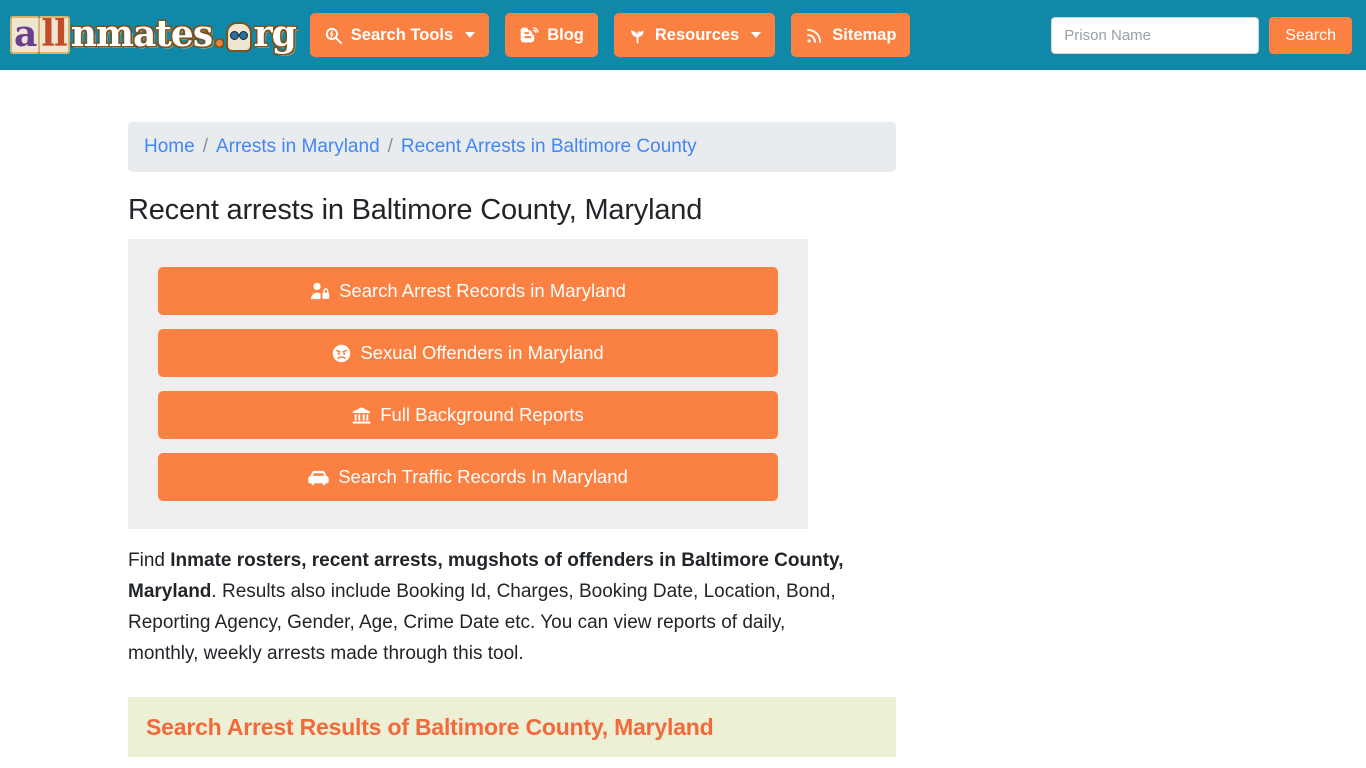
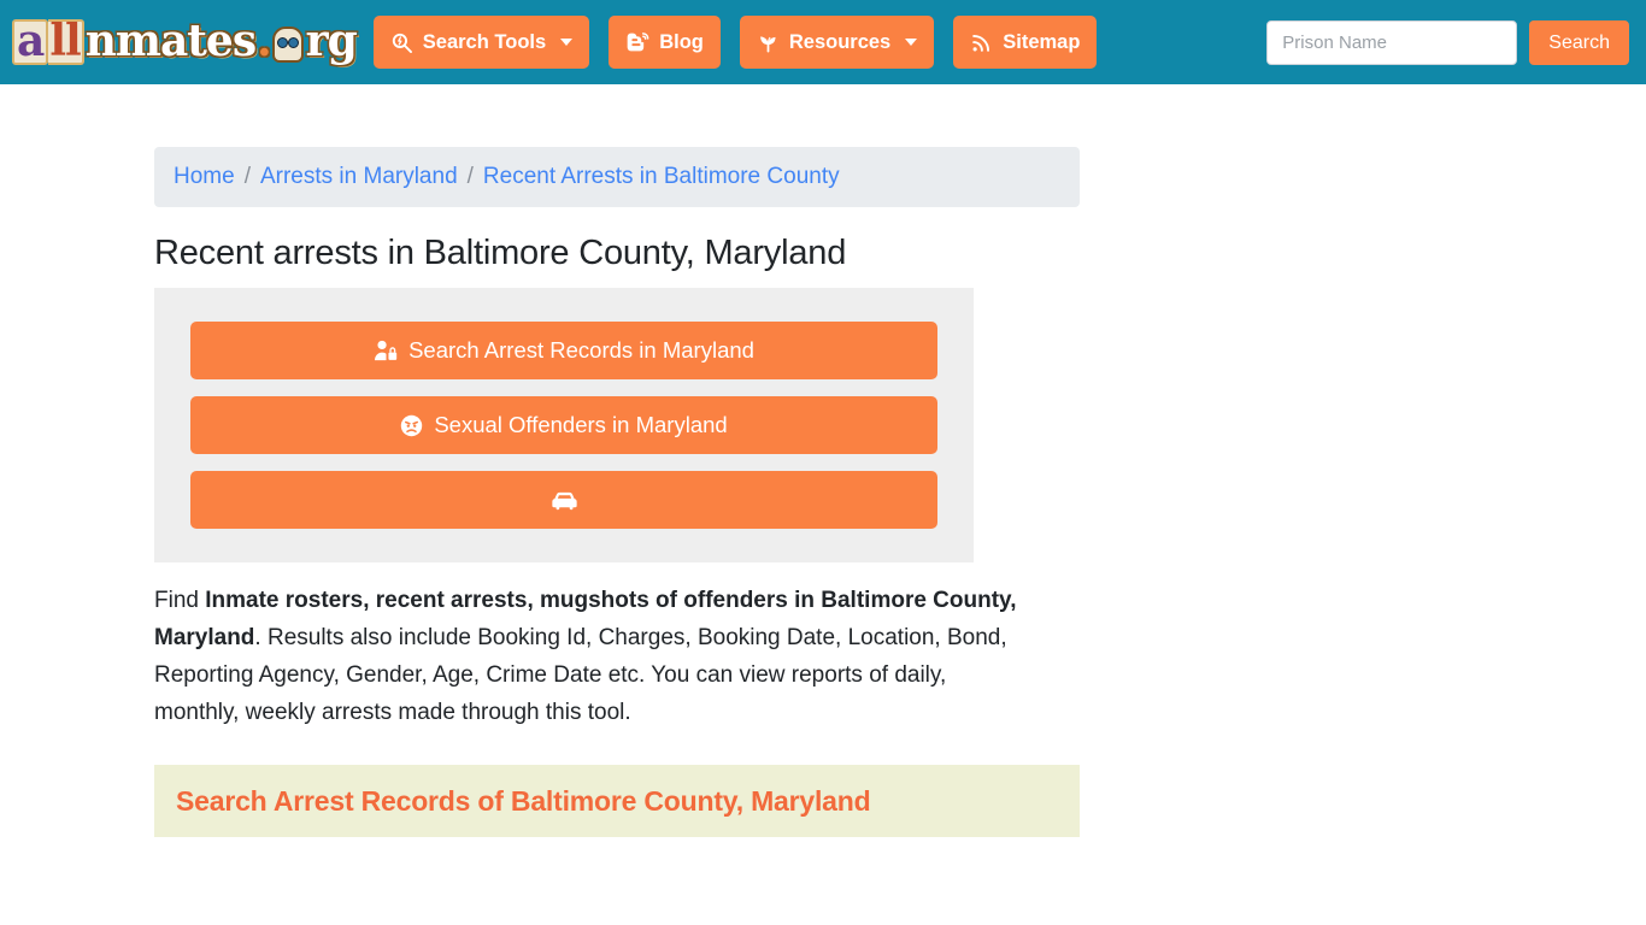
  allnmates. rg
  Search Tools
  Blog
  Resources
  Sitemap
  Prison Name
  Search
  Home
  /
  Arrests in Maryland
  /
  Recent Arrests in Baltimore County
  Recent arrests in Baltimore County, Maryland
  Search Arrest Records in Maryland
  Sexual Offenders in Maryland
- Full Background Reports
- Search Traffic Records In Maryland
  Find Inmate rosters, recent arrests, mugshots of offenders in Baltimore County, Maryland. Results also include Booking Id, Charges, Booking Date, Location, Bond, Reporting Agency, Gender, Age, Crime Date etc. You can view reports of daily, monthly, weekly arrests made through this tool.
- Search Arrest Results of Baltimore County, Maryland
+ Search Arrest Records of Baltimore County, Maryland
